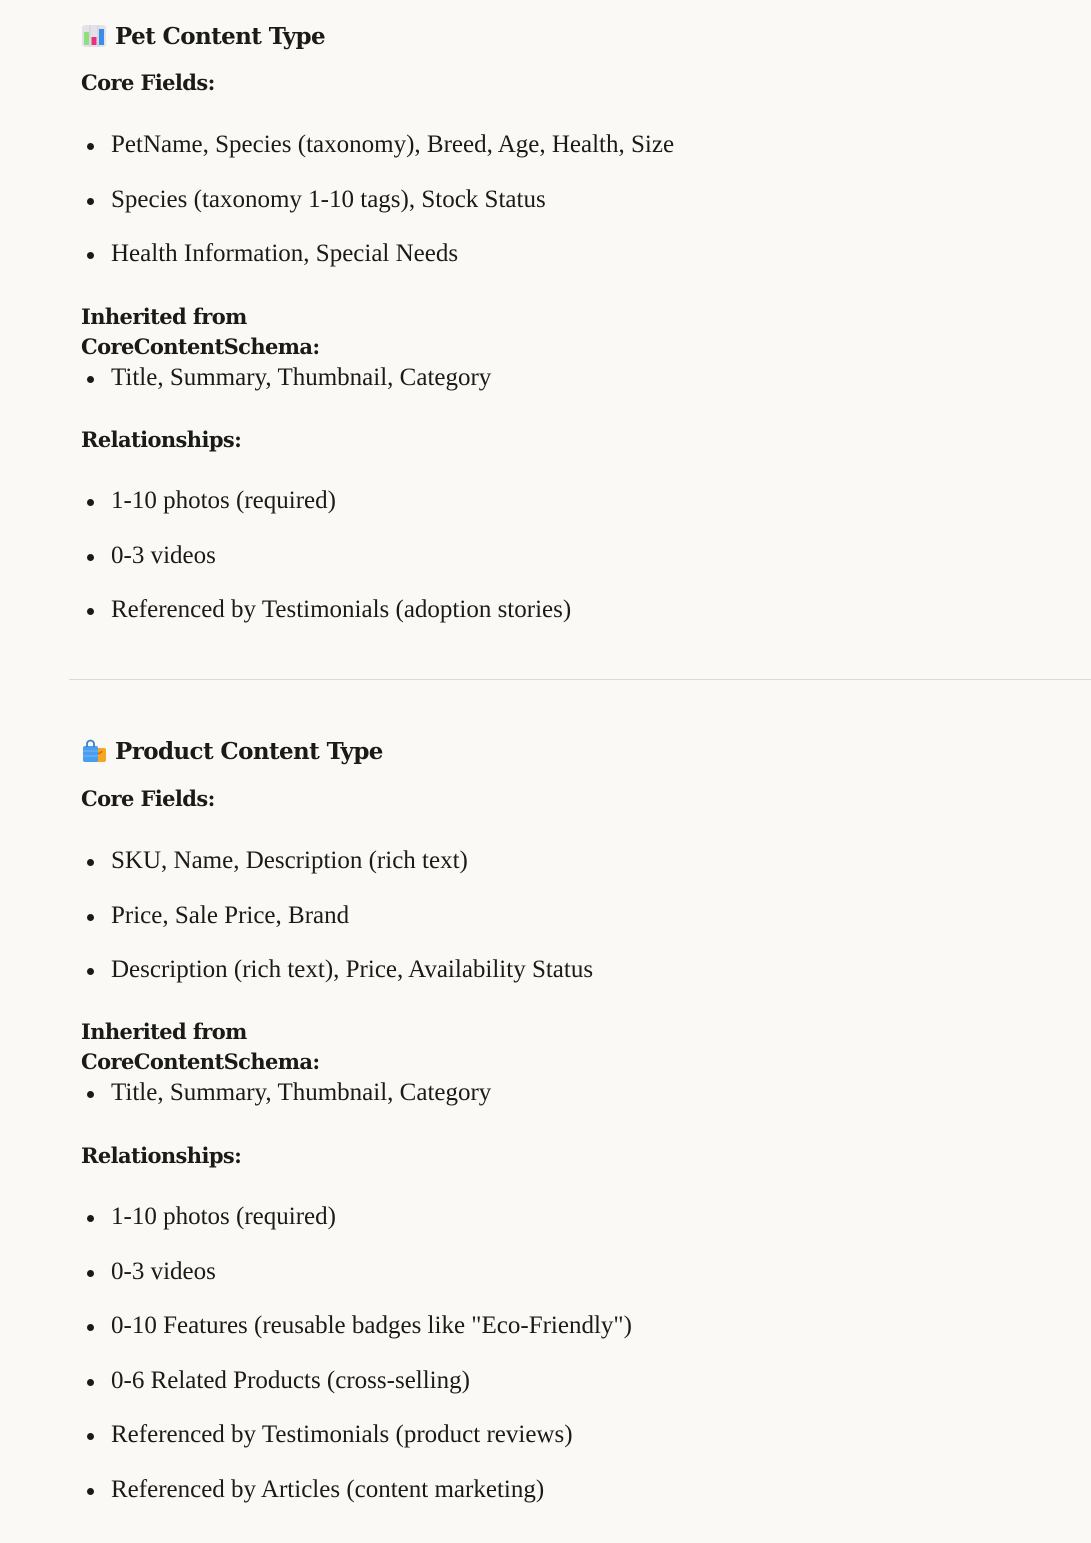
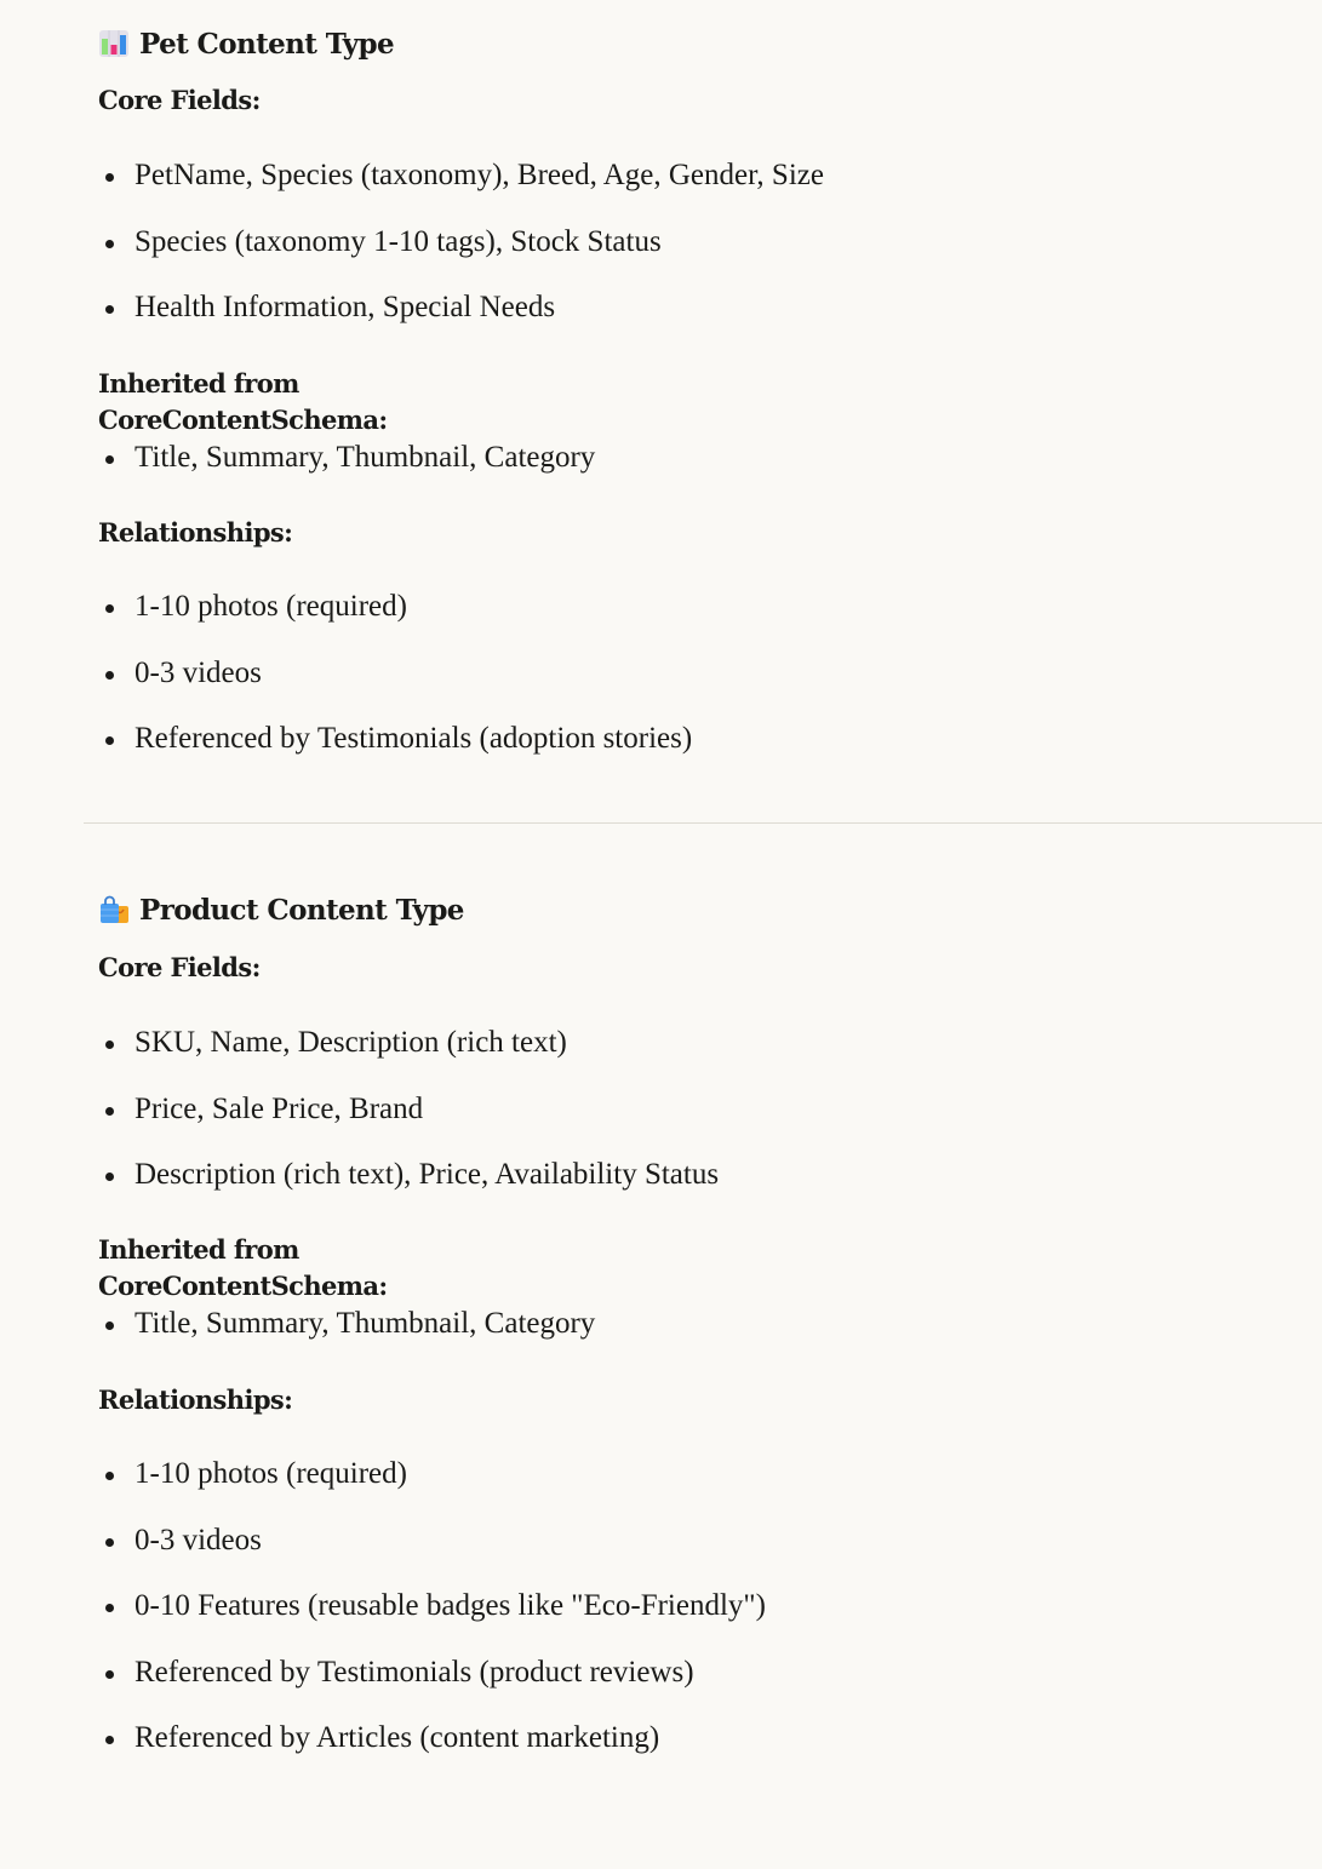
  Pet Content Type
  Core Fields:
- PetName, Species (taxonomy), Breed, Age, Health, Size
+ PetName, Species (taxonomy), Breed, Age, Gender, Size
  Species (taxonomy 1-10 tags), Stock Status
  Health Information, Special Needs
  Inherited from CoreContentSchema:
  Title, Summary, Thumbnail, Category
  Relationships:
  1-10 photos (required)
  0-3 videos
  Referenced by Testimonials (adoption stories)
  Product Content Type
  Core Fields:
  SKU, Name, Description (rich text)
  Price, Sale Price, Brand
  Description (rich text), Price, Availability Status
  Inherited from CoreContentSchema:
  Title, Summary, Thumbnail, Category
  Relationships:
  1-10 photos (required)
  0-3 videos
  0-10 Features (reusable badges like "Eco-Friendly")
- 0-6 Related Products (cross-selling)
  Referenced by Testimonials (product reviews)
  Referenced by Articles (content marketing)
